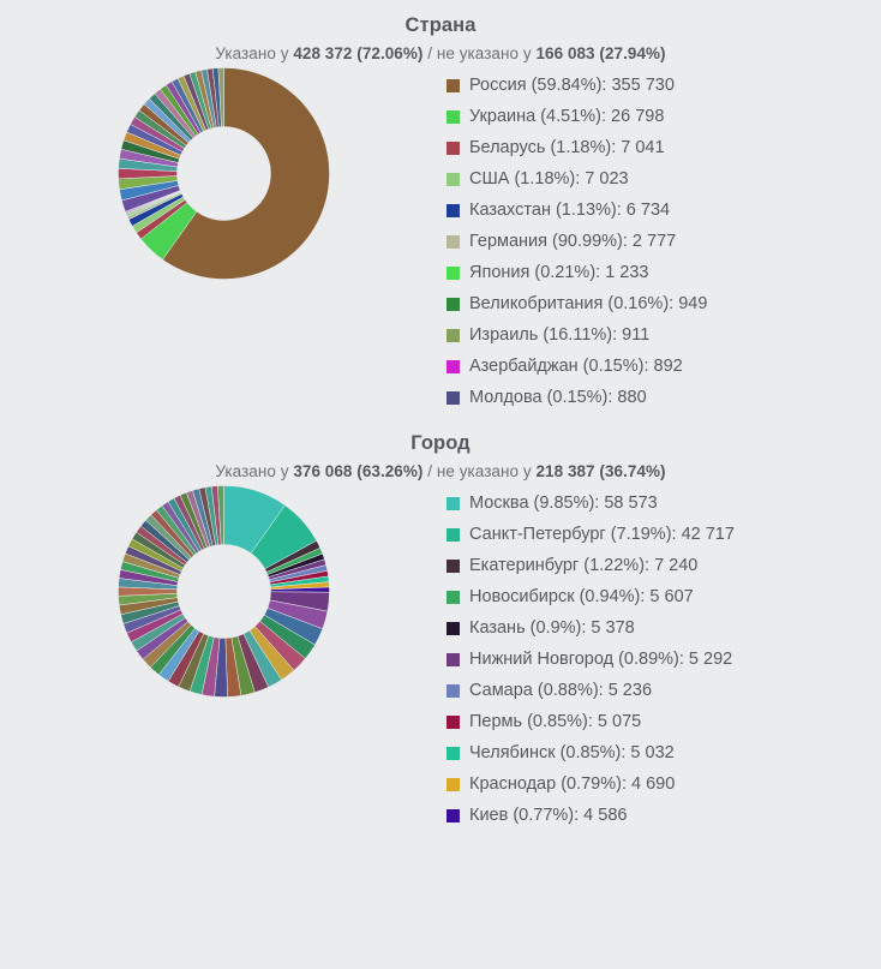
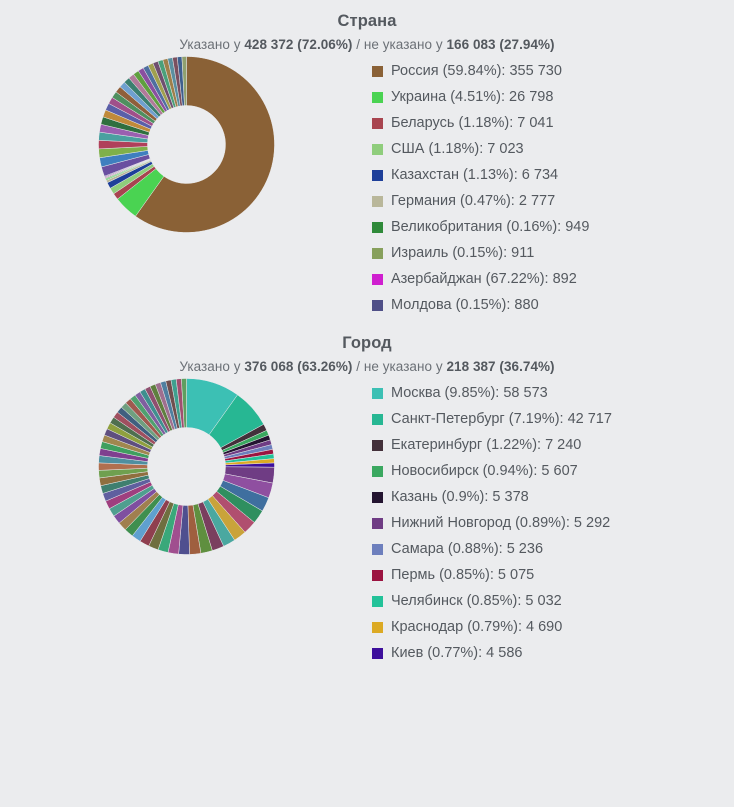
  Страна
  Указано у 428 372 (72.06%) / не указано у 166 083 (27.94%)
  Россия (59.84%): 355 730
  Украина (4.51%): 26 798
  Беларусь (1.18%): 7 041
  США (1.18%): 7 023
  Казахстан (1.13%): 6 734
- Германия (90.99%): 2 777
+ Германия (0.47%): 2 777
- Япония (0.21%): 1 233
  Великобритания (0.16%): 949
- Израиль (16.11%): 911
+ Израиль (0.15%): 911
- Азербайджан (0.15%): 892
+ Азербайджан (67.22%): 892
  Молдова (0.15%): 880
  Город
  Указано у 376 068 (63.26%) / не указано у 218 387 (36.74%)
  Москва (9.85%): 58 573
  Санкт-Петербург (7.19%): 42 717
  Екатеринбург (1.22%): 7 240
  Новосибирск (0.94%): 5 607
  Казань (0.9%): 5 378
  Нижний Новгород (0.89%): 5 292
  Самара (0.88%): 5 236
  Пермь (0.85%): 5 075
  Челябинск (0.85%): 5 032
  Краснодар (0.79%): 4 690
  Киев (0.77%): 4 586
